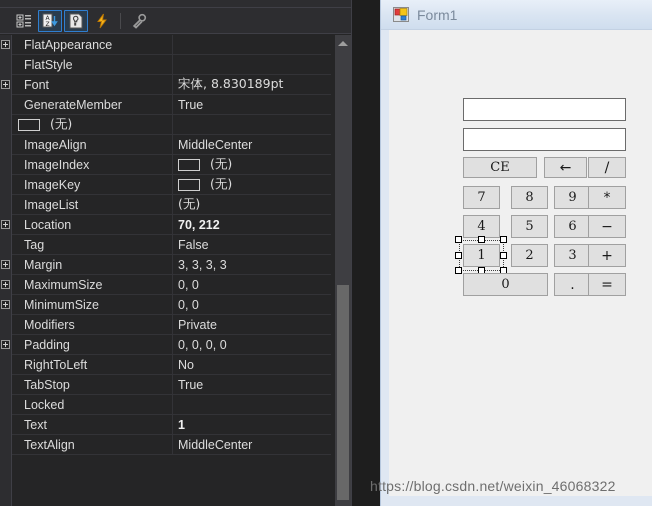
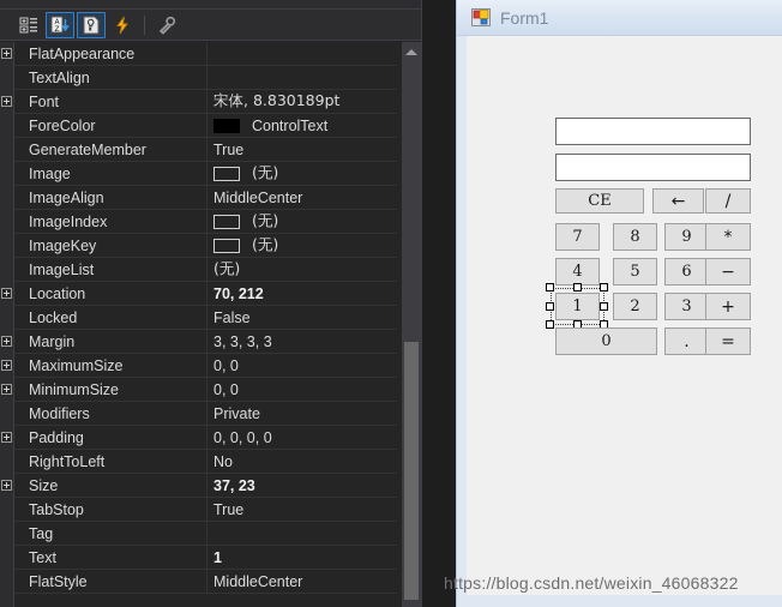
  FlatAppearance
- FlatStyle
+ TextAlign
  Font
  宋体, 8.830189pt
+ ForeColor
+ ControlText
  GenerateMember
  True
+ Image
  (无)
  ImageAlign
  MiddleCenter
  ImageIndex
  (无)
  ImageKey
  (无)
  ImageList
  (无)
  Location
  70, 212
- Tag
+ Locked
  False
  Margin
  3, 3, 3, 3
  MaximumSize
  0, 0
  MinimumSize
  0, 0
  Modifiers
  Private
  Padding
  0, 0, 0, 0
  RightToLeft
  No
+ Size
+ 37, 23
  TabStop
  True
- Locked
+ Tag
  Text
  1
- TextAlign
+ FlatStyle
  MiddleCenter
  Form1
  CE
  ←
  /
  7
  8
  9
  *
  4
  5
  6
  −
  1
  2
  3
  +
  0
  .
  =
  https://blog.csdn.net/weixin_46068322
